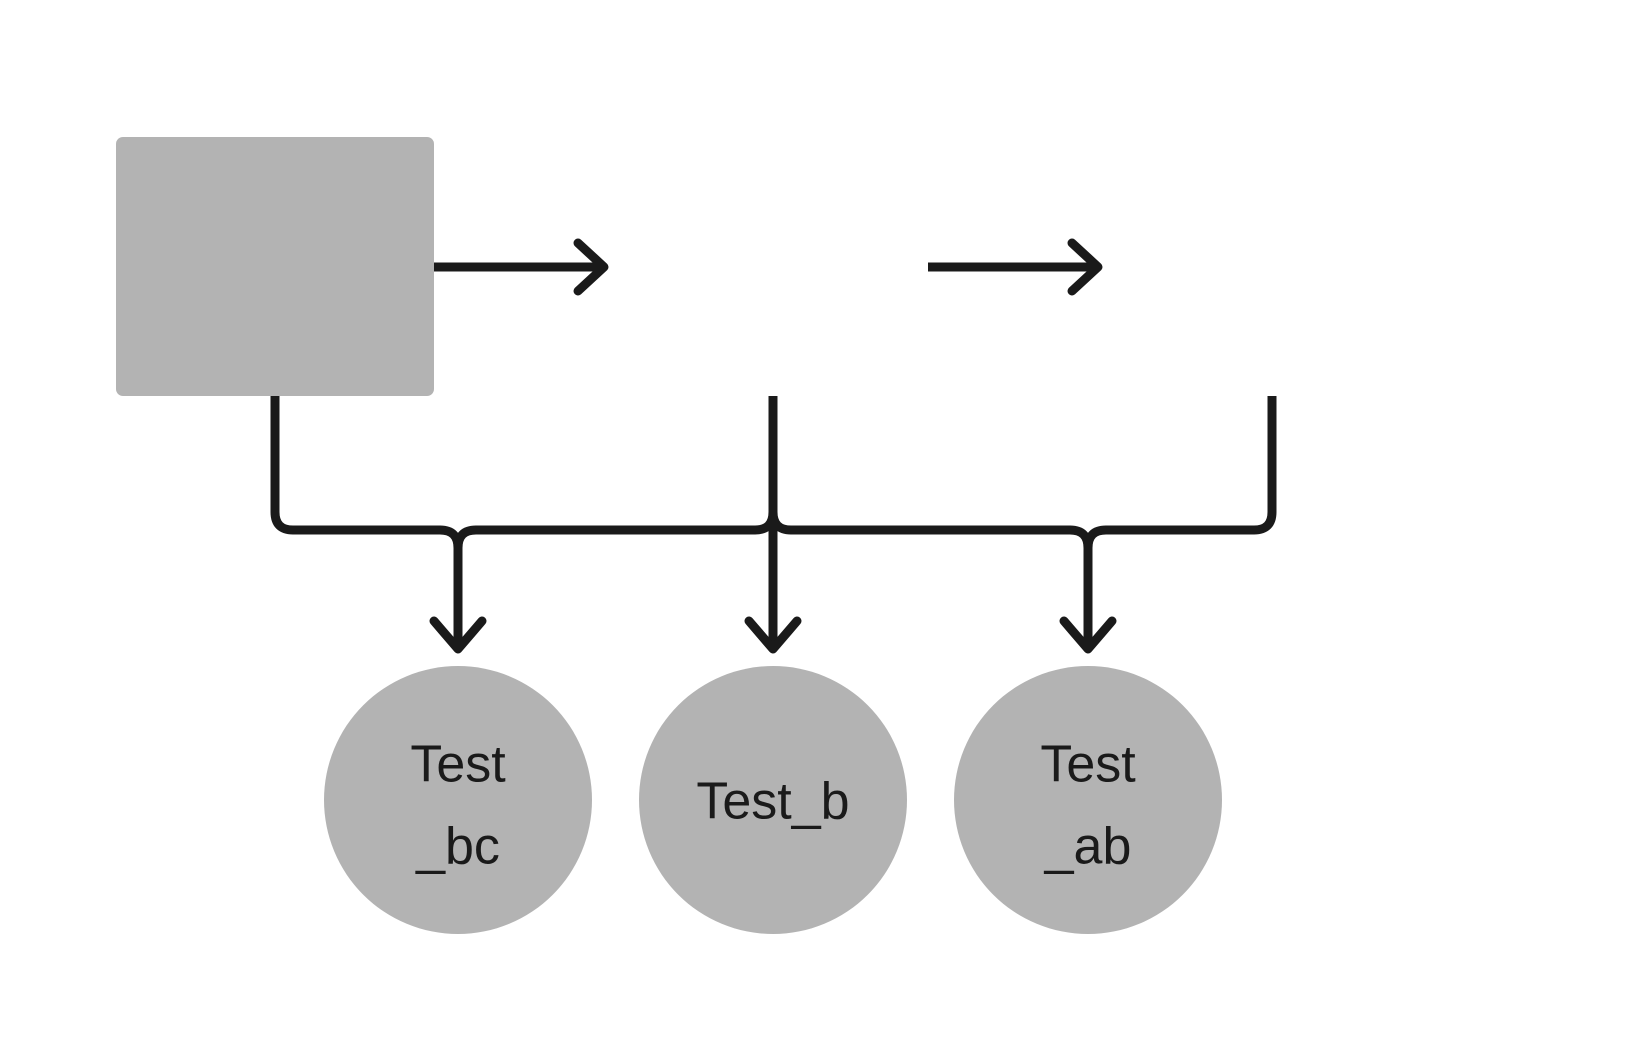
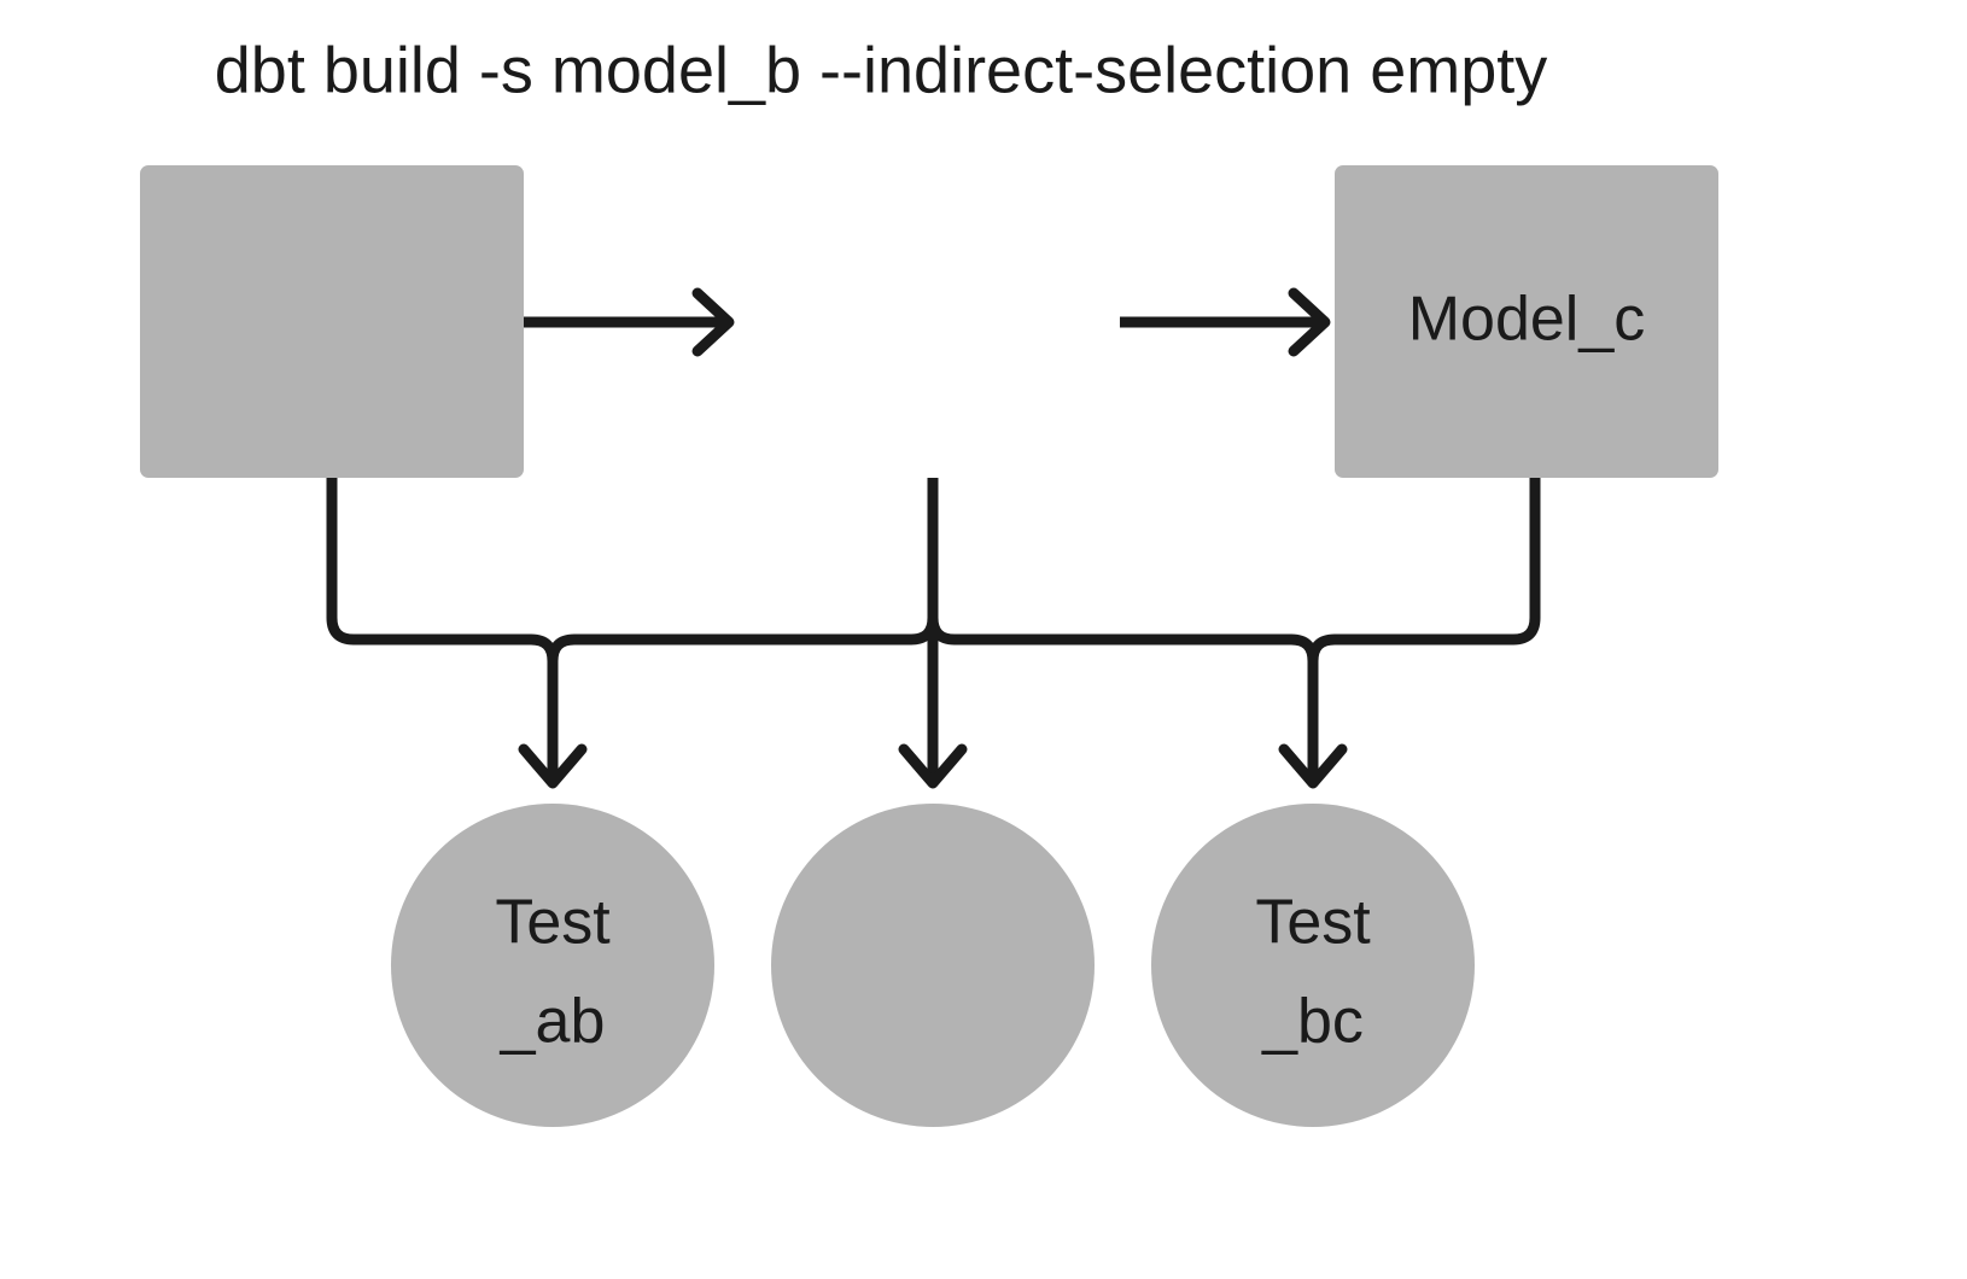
+ dbt build -s model_b --indirect-selection empty
+ Model_c
  Test
- _bc
+ _ab
- Test_b
  Test
- _ab
+ _bc
